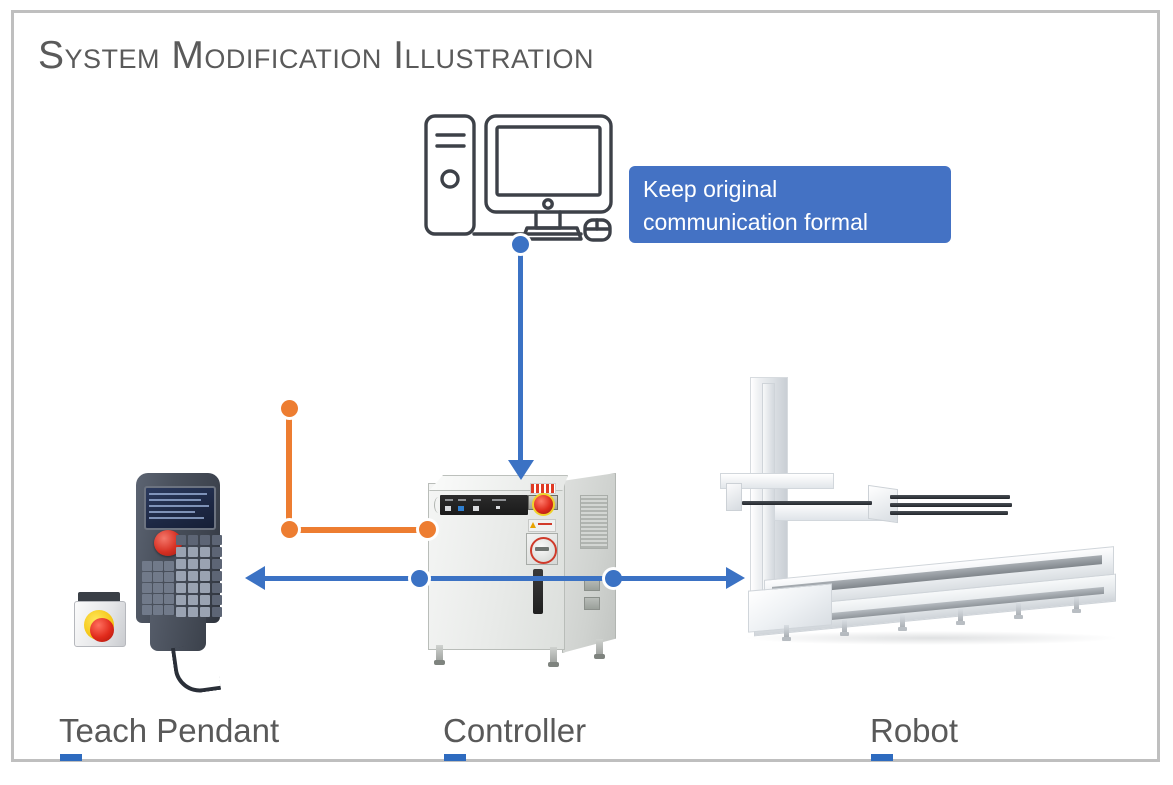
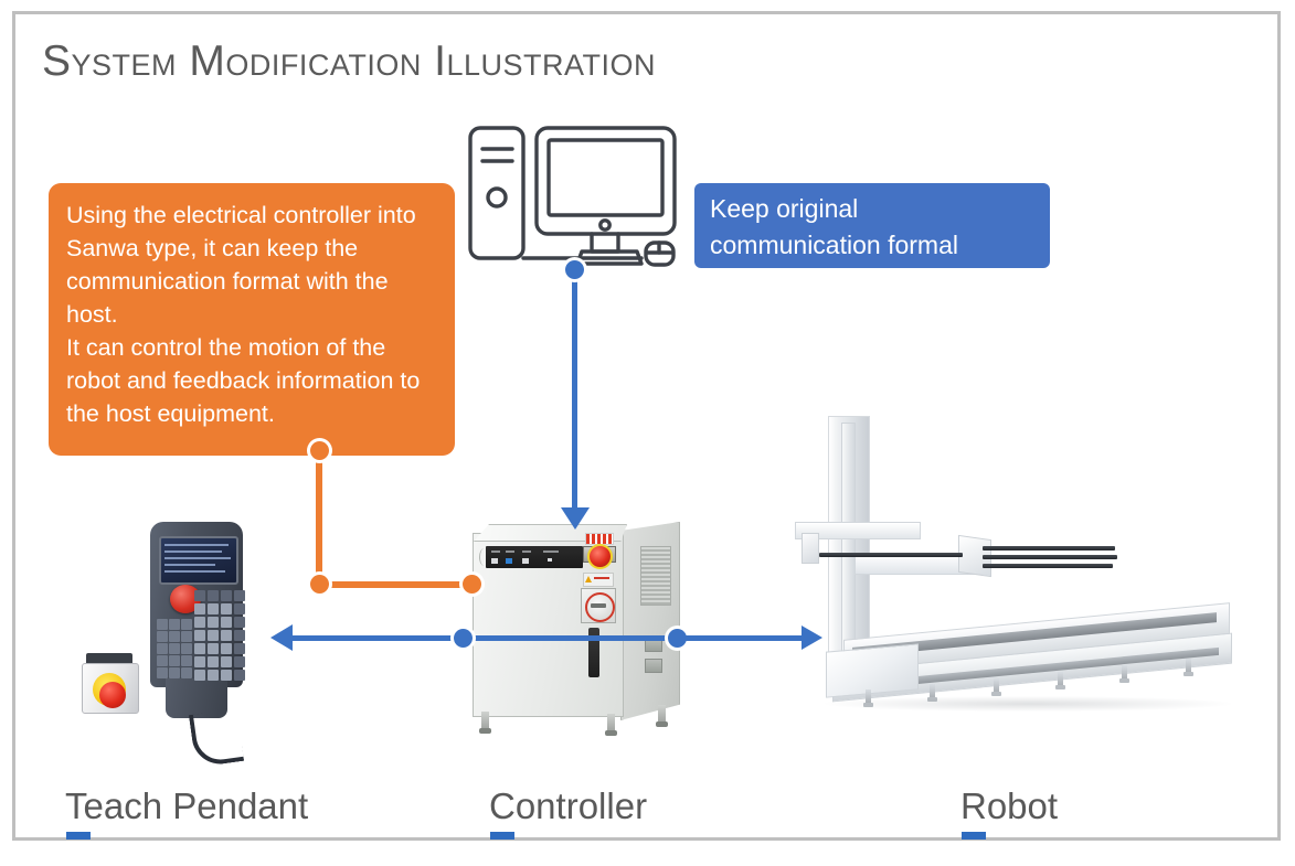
  System Modification Illustration
+ Using the electrical controller into Sanwa type, it can keep the communication format with the host.
+ It can control the motion of the robot and feedback information to the host equipment.
  Keep original communication formal
  Teach Pendant
  Controller
  Robot
